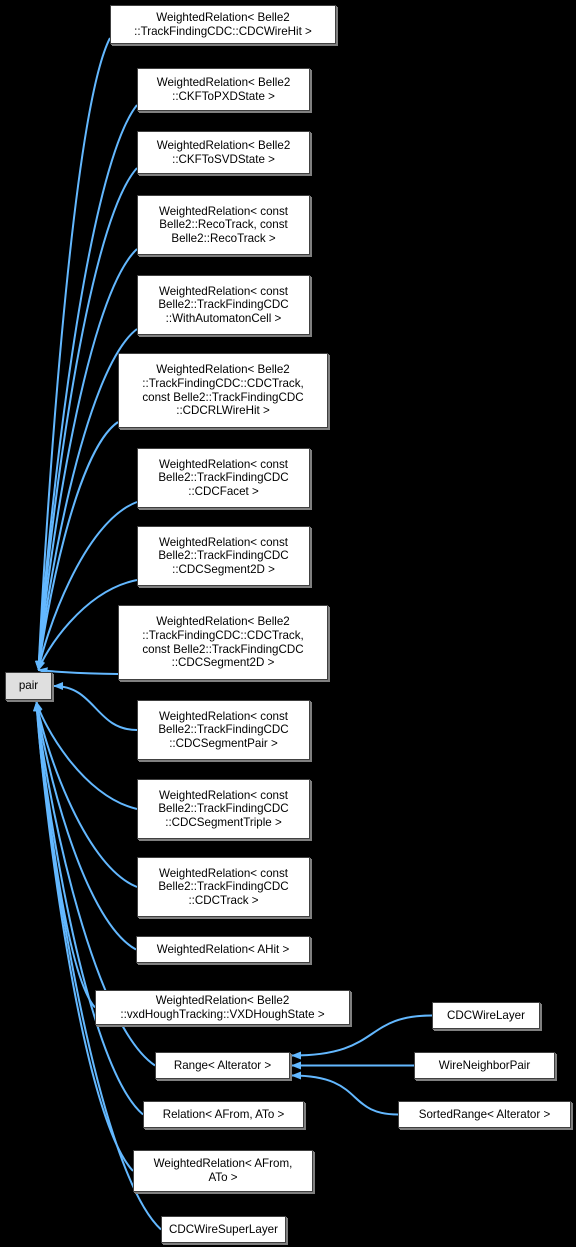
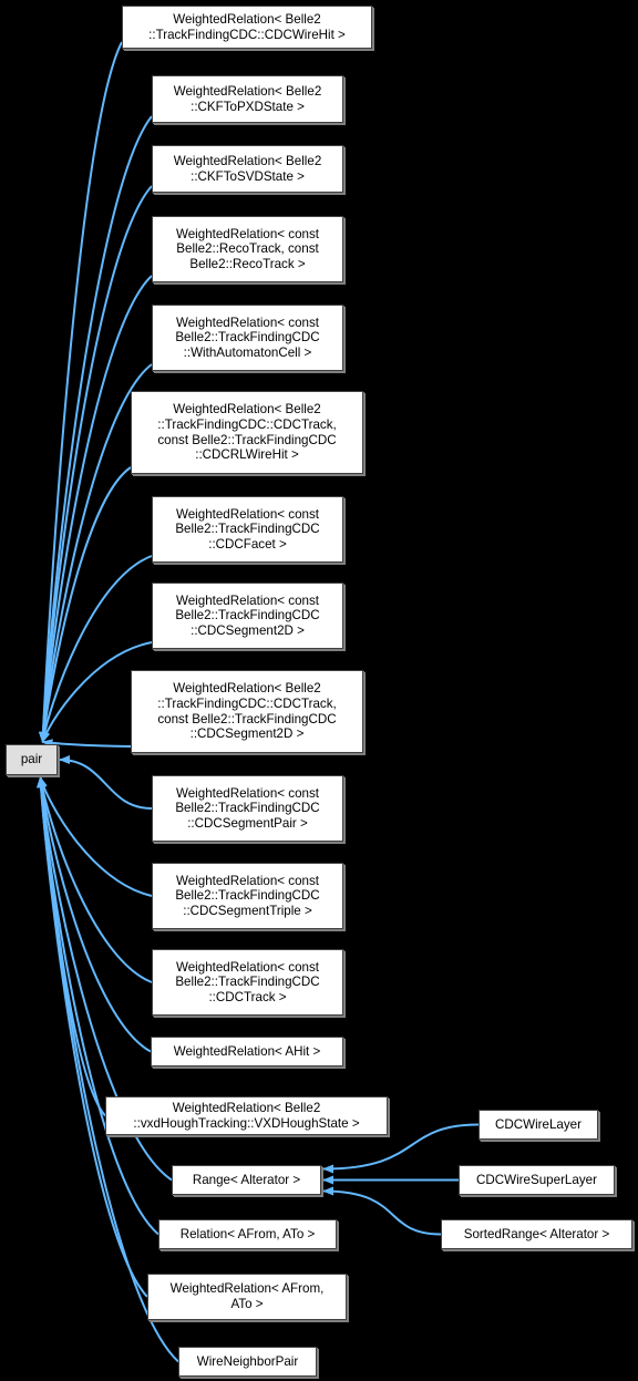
  pair
  WeightedRelation< Belle2
  ::TrackFindingCDC::CDCWireHit >
  WeightedRelation< Belle2
  ::CKFToPXDState >
  WeightedRelation< Belle2
  ::CKFToSVDState >
  WeightedRelation< const
  Belle2::RecoTrack, const
  Belle2::RecoTrack >
  WeightedRelation< const
  Belle2::TrackFindingCDC
  ::WithAutomatonCell >
  WeightedRelation< Belle2
  ::TrackFindingCDC::CDCTrack,
  const Belle2::TrackFindingCDC
  ::CDCRLWireHit >
  WeightedRelation< const
  Belle2::TrackFindingCDC
  ::CDCFacet >
  WeightedRelation< const
  Belle2::TrackFindingCDC
  ::CDCSegment2D >
  WeightedRelation< Belle2
  ::TrackFindingCDC::CDCTrack,
  const Belle2::TrackFindingCDC
  ::CDCSegment2D >
  WeightedRelation< const
  Belle2::TrackFindingCDC
  ::CDCSegmentPair >
  WeightedRelation< const
  Belle2::TrackFindingCDC
  ::CDCSegmentTriple >
  WeightedRelation< const
  Belle2::TrackFindingCDC
  ::CDCTrack >
  WeightedRelation< AHit >
  WeightedRelation< Belle2
  ::vxdHoughTracking::VXDHoughState >
  Range< Alterator >
  Relation< AFrom, ATo >
  WeightedRelation< AFrom,
  ATo >
- CDCWireSuperLayer
+ WireNeighborPair
  CDCWireLayer
- WireNeighborPair
+ CDCWireSuperLayer
  SortedRange< Alterator >
